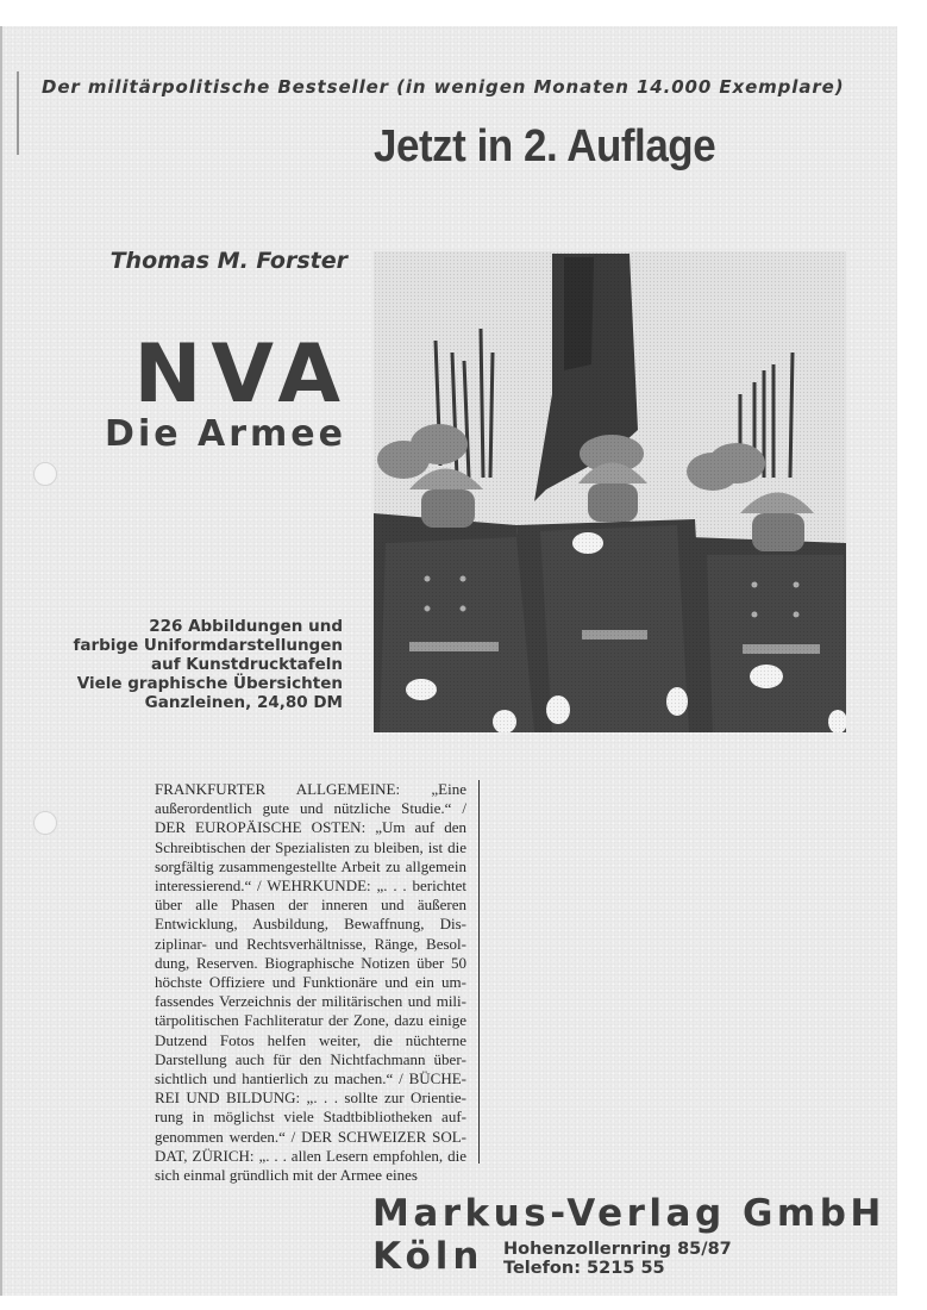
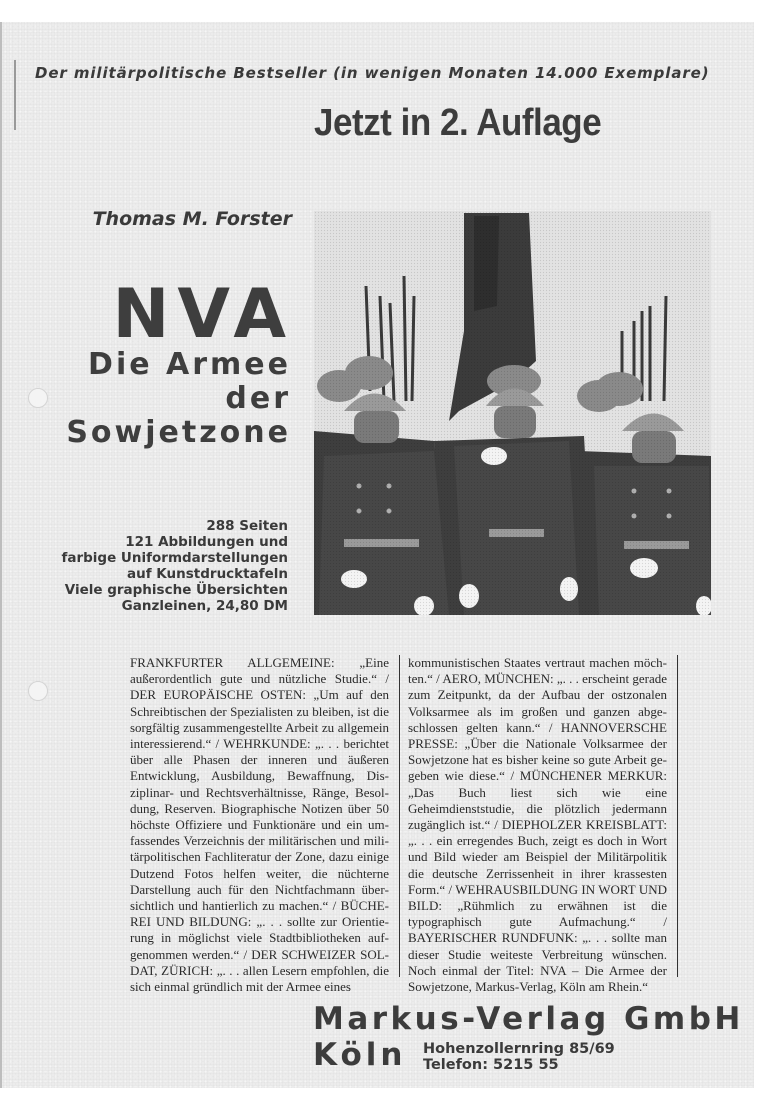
  Der militärpolitische Bestseller (in wenigen Monaten 14.000 Exemplare)
  Jetzt in 2. Auflage
  Thomas M. Forster
  NVA
  Die Armee
+ der
+ Sowjetzone
+ 288 Seiten
- 226 Abbildungen und
+ 121 Abbildungen und
  farbige Uniformdarstellungen
  auf Kunstdrucktafeln
  Viele graphische Übersichten
  Ganzleinen, 24,80 DM
  FRANKFURTER ALLGEMEINE: „Eine außerordentlich gute und nützliche Studie.“ / DER EUROPÄISCHE OSTEN: „Um auf den Schreibtischen der Spezialisten zu bleiben, ist die sorgfältig zusammengestellte Arbeit zu allge­mein interessierend.“ / WEHRKUNDE: „. . . be­richtet über alle Phasen der inneren und äuße­ren Entwicklung, Ausbildung, Bewaffnung, Dis­ziplinar- und Rechtsverhältnisse, Ränge, Besol­dung, Reserven. Biographische Notizen über 50 höchste Offiziere und Funktionäre und ein um­fassendes Verzeichnis der militärischen und mili­tärpolitischen Fachliteratur der Zone, dazu eini­ge Dutzend Fotos helfen weiter, die nüchterne Darstellung auch für den Nichtfachmann über­sichtlich und hantierlich zu machen.“ / BÜCHE­REI UND BILDUNG: „. . . sollte zur Orientie­rung in möglichst viele Stadtbibliotheken auf­genommen werden.“ / DER SCHWEIZER SOL­DAT, ZÜRICH: „. . . allen Lesern empfohlen, die sich einmal gründlich mit der Armee eines
+ kommunistischen Staates vertraut machen möch­ten.“ / AERO, MÜNCHEN: „. . . erscheint ge­rade zum Zeitpunkt, da der Aufbau der ostzona­len Volksarmee als im großen und ganzen abge­schlossen gelten kann.“ / HANNOVERSCHE PRESSE: „Über die Nationale Volksarmee der Sowjetzone hat es bisher keine so gute Arbeit ge­geben wie diese.“ / MÜNCHENER MERKUR: „Das Buch liest sich wie eine Geheimdienststudie, die plötzlich jedermann zugänglich ist.“ / DIEP­HOLZER KREISBLATT: „. . . ein erregendes Buch, zeigt es doch in Wort und Bild wieder am Beispiel der Militärpolitik die deutsche Zerrissen­heit in ihrer krassesten Form.“ / WEHRAUS­BILDUNG IN WORT UND BILD: „Rühmlich zu erwähnen ist die typographisch gute Auf­machung.“ / BAYERISCHER RUNDFUNK: „. . . sollte man dieser Studie weiteste Verbreitung wünschen. Noch einmal der Titel: NVA – Die Armee der Sowjetzone, Markus-Verlag, Köln am Rhein.“
  Markus-Verlag GmbH
  Köln
- Hohenzollernring 85/87
+ Hohenzollernring 85/69
  Telefon: 5215 55
